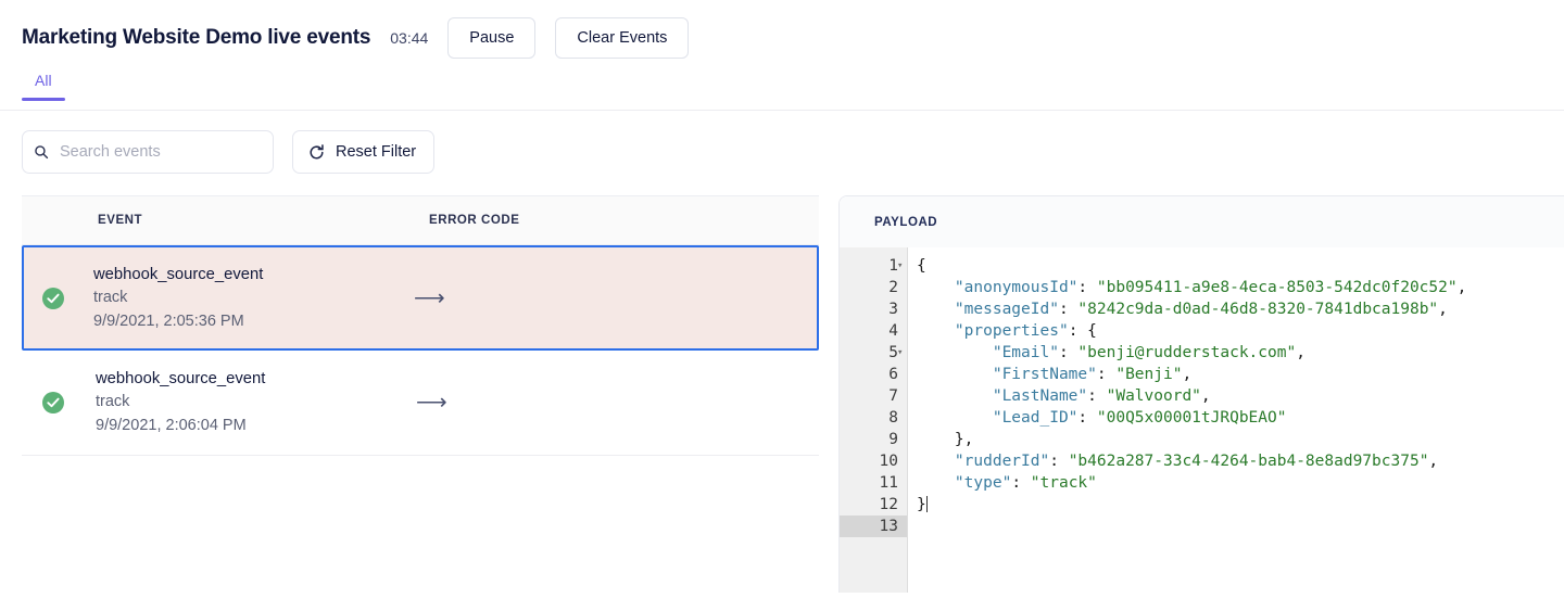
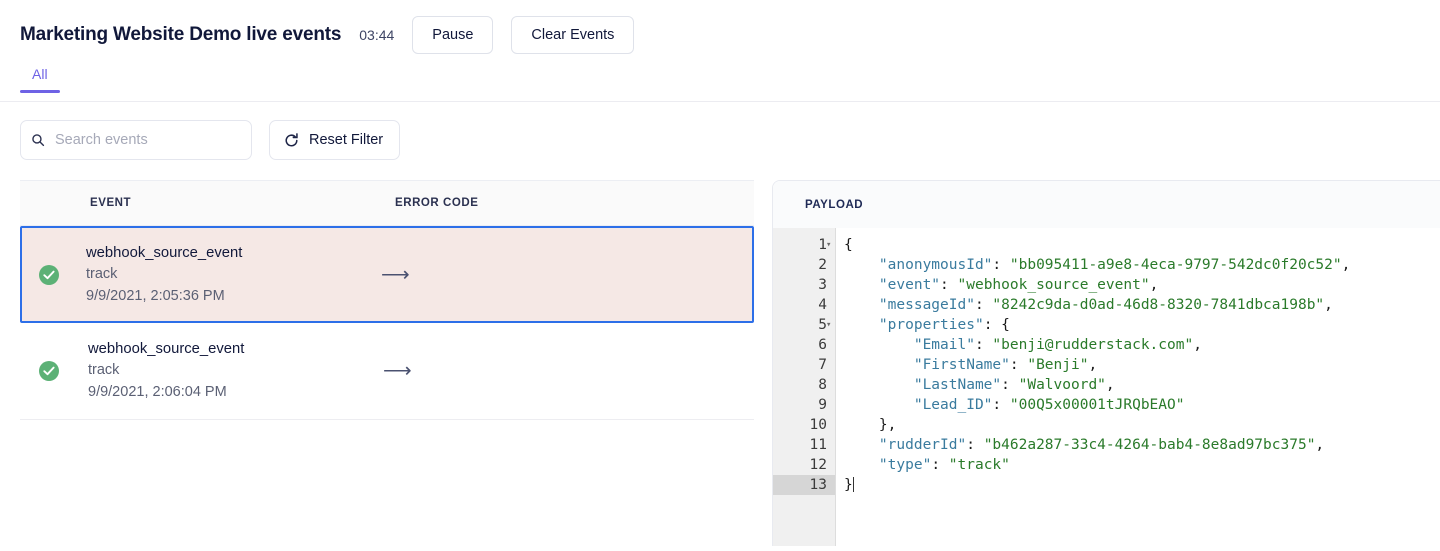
  Marketing Website Demo live events
  03:44
  Pause
  Clear Events
  All
  Search events
  Reset Filter
  EVENT
  ERROR CODE
  webhook_source_event
  track
  9/9/2021, 2:05:36 PM
  ⟶
  webhook_source_event
  track
  9/9/2021, 2:06:04 PM
  ⟶
  PAYLOAD
  1
  ▾
  2
  3
  4
  5
  ▾
  6
  7
  8
  9
  10
  11
  12
  13
  {
- "anonymousId": "bb095411-a9e8-4eca-8503-542dc0f20c52",
+ "anonymousId": "bb095411-a9e8-4eca-9797-542dc0f20c52",
+ "event": "webhook_source_event",
  "messageId": "8242c9da-d0ad-46d8-8320-7841dbca198b",
  "properties": {
  "Email": "benji@rudderstack.com",
  "FirstName": "Benji",
  "LastName": "Walvoord",
  "Lead_ID": "00Q5x00001tJRQbEAO"
  },
  "rudderId": "b462a287-33c4-4264-bab4-8e8ad97bc375",
  "type": "track"
  }
